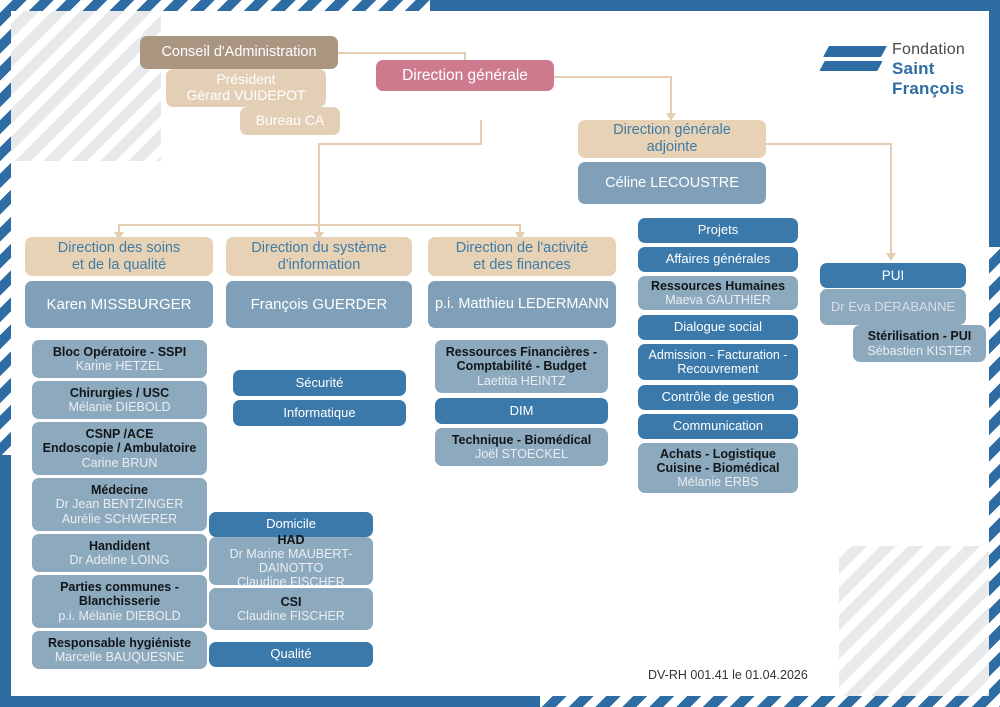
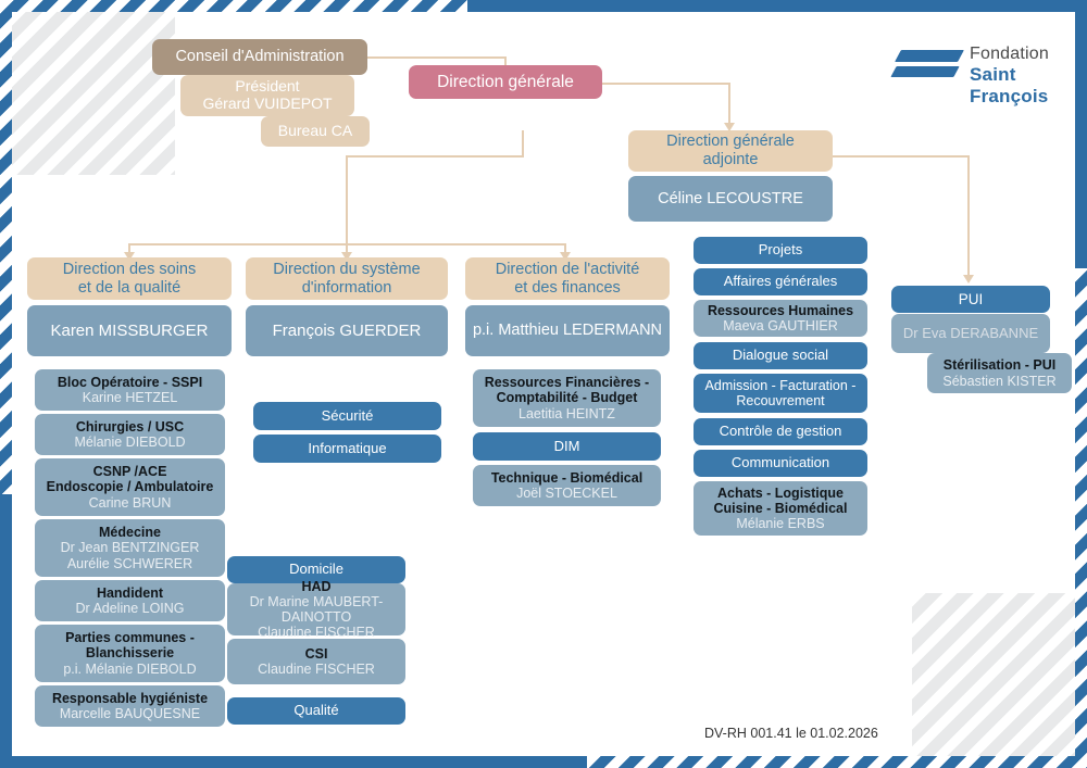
  Fondation
  Saint François
  Conseil d'Administration
  Président
  Gérard VUIDEPOT
  Bureau CA
  Direction générale
  Direction générale
  adjointe
  Céline LECOUSTRE
  Direction des soins
  et de la qualité
  Karen MISSBURGER
  Bloc Opératoire - SSPI
  Karine HETZEL
  Chirurgies / USC
  Mélanie DIEBOLD
  CSNP /ACE
  Endoscopie / Ambulatoire
  Carine BRUN
  Médecine
  Dr Jean BENTZINGER
  Aurélie SCHWERER
  Handident
  Dr Adeline LOING
  Parties communes -
  Blanchisserie
  p.i. Mélanie DIEBOLD
  Responsable hygiéniste
  Marcelle BAUQUESNE
  Direction du système
  d'information
  François GUERDER
  Sécurité
  Informatique
  Direction de l'activité
  et des finances
  p.i. Matthieu LEDERMANN
  Ressources Financières -
  Comptabilité - Budget
  Laetitia HEINTZ
  DIM
  Technique - Biomédical
  Joël STOECKEL
  Projets
  Affaires générales
  Ressources Humaines
  Maeva GAUTHIER
  Dialogue social
  Admission - Facturation -
  Recouvrement
  Contrôle de gestion
  Communication
  Achats - Logistique
  Cuisine - Biomédical
  Mélanie ERBS
  PUI
  Dr Eva DERABANNE
  Stérilisation - PUI
  Sébastien KISTER
  Domicile
  HAD
  Dr Marine MAUBERT-DAINOTTO
  Claudine FISCHER
  CSI
  Claudine FISCHER
  Qualité
- DV-RH 001.41 le 01.04.2026
+ DV-RH 001.41 le 01.02.2026
